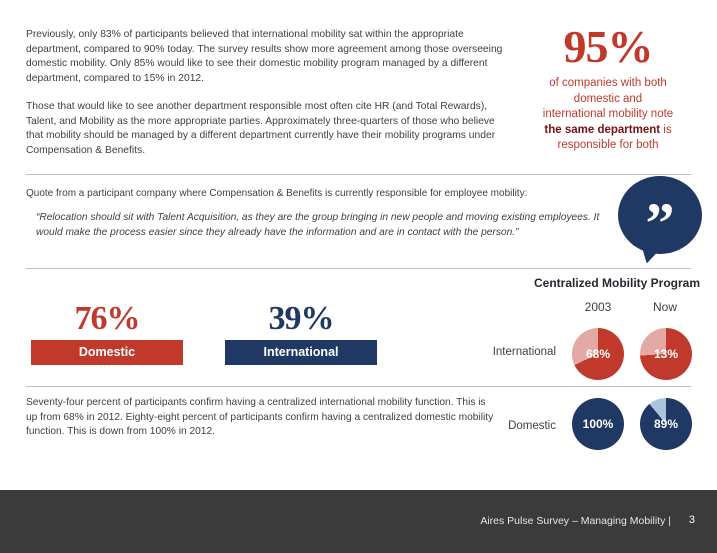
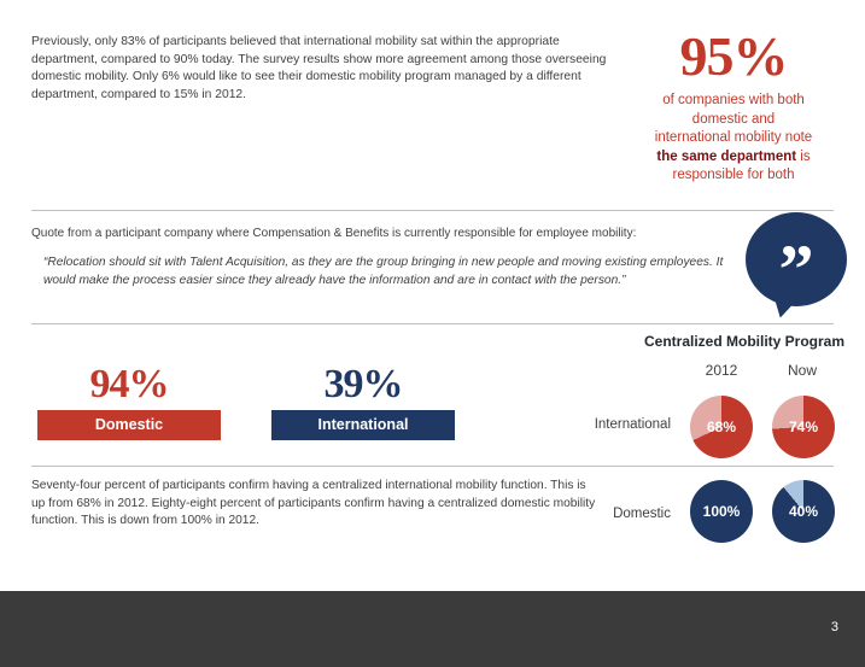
- Previously, only 83% of participants believed that international mobility sat within the appropriate department, compared to 90% today. The survey results show more agreement among those overseeing domestic mobility. Only 85% would like to see their domestic mobility program managed by a different department, compared to 15% in 2012.
+ Previously, only 83% of participants believed that international mobility sat within the appropriate department, compared to 90% today. The survey results show more agreement among those overseeing domestic mobility. Only 6% would like to see their domestic mobility program managed by a different department, compared to 15% in 2012.
- Those that would like to see another department responsible most often cite HR (and Total Rewards), Talent, and Mobility as the more appropriate parties. Approximately three-quarters of those who believe that mobility should be managed by a different department currently have their mobility programs under Compensation & Benefits.
  95%
  of companies with both
  domestic and
  international mobility note
  the same department is
  responsible for both
  Quote from a participant company where Compensation & Benefits is currently responsible for employee mobility:
  “Relocation should sit with Talent Acquisition, as they are the group bringing in new people and moving existing employees. It would make the process easier since they already have the information and are in contact with the person.”
  ”
  Centralized Mobility Program
- 76%
+ 94%
  Domestic
  39%
  International
  Seventy-four percent of participants confirm having a centralized international mobility function. This is up from 68% in 2012. Eighty-eight percent of participants confirm having a centralized domestic mobility function. This is down from 100% in 2012.
- 2003
+ 2012
  Now
  International
  Domestic
  68%
- 13%
+ 74%
  100%
- 89%
+ 40%
- Aires Pulse Survey – Managing Mobility |
  3
